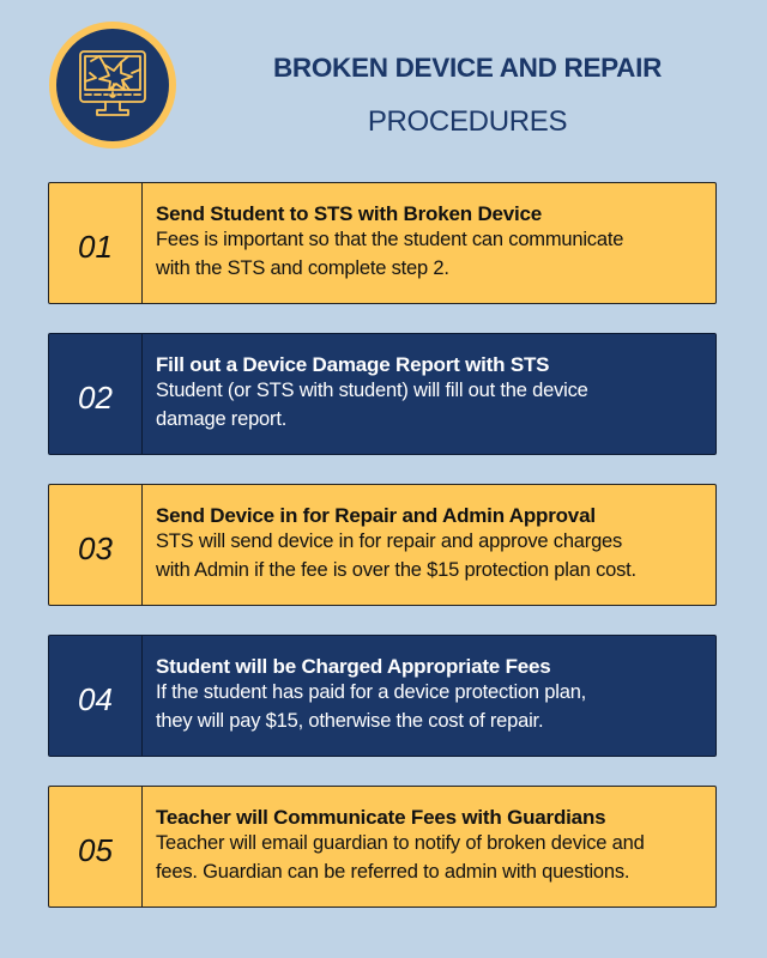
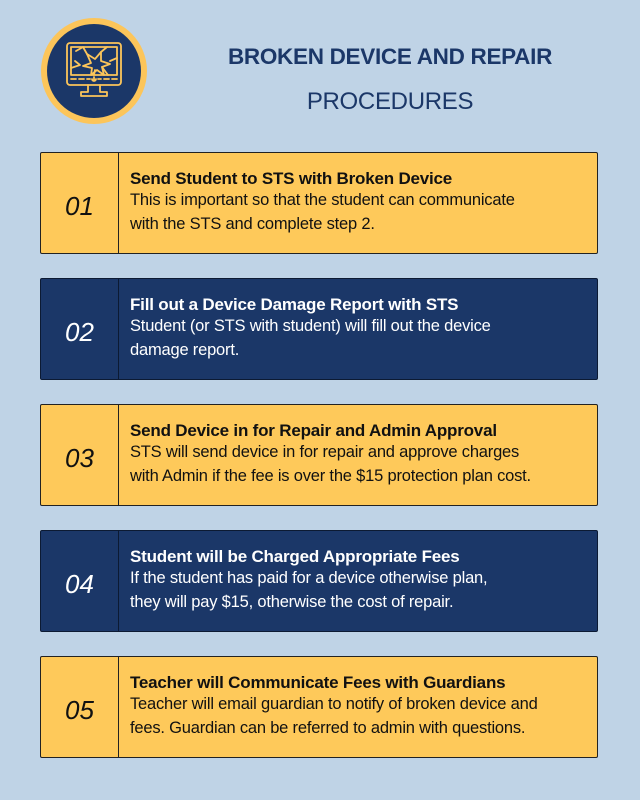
  BROKEN DEVICE AND REPAIR
  PROCEDURES
  01
  Send Student to STS with Broken Device
- Fees is important so that the student can communicate
+ This is important so that the student can communicate
  with the STS and complete step 2.
  02
  Fill out a Device Damage Report with STS
  Student (or STS with student) will fill out the device
  damage report.
  03
  Send Device in for Repair and Admin Approval
  STS will send device in for repair and approve charges
  with Admin if the fee is over the $15 protection plan cost.
  04
  Student will be Charged Appropriate Fees
- If the student has paid for a device protection plan,
+ If the student has paid for a device otherwise plan,
  they will pay $15, otherwise the cost of repair.
  05
  Teacher will Communicate Fees with Guardians
  Teacher will email guardian to notify of broken device and
  fees. Guardian can be referred to admin with questions.
